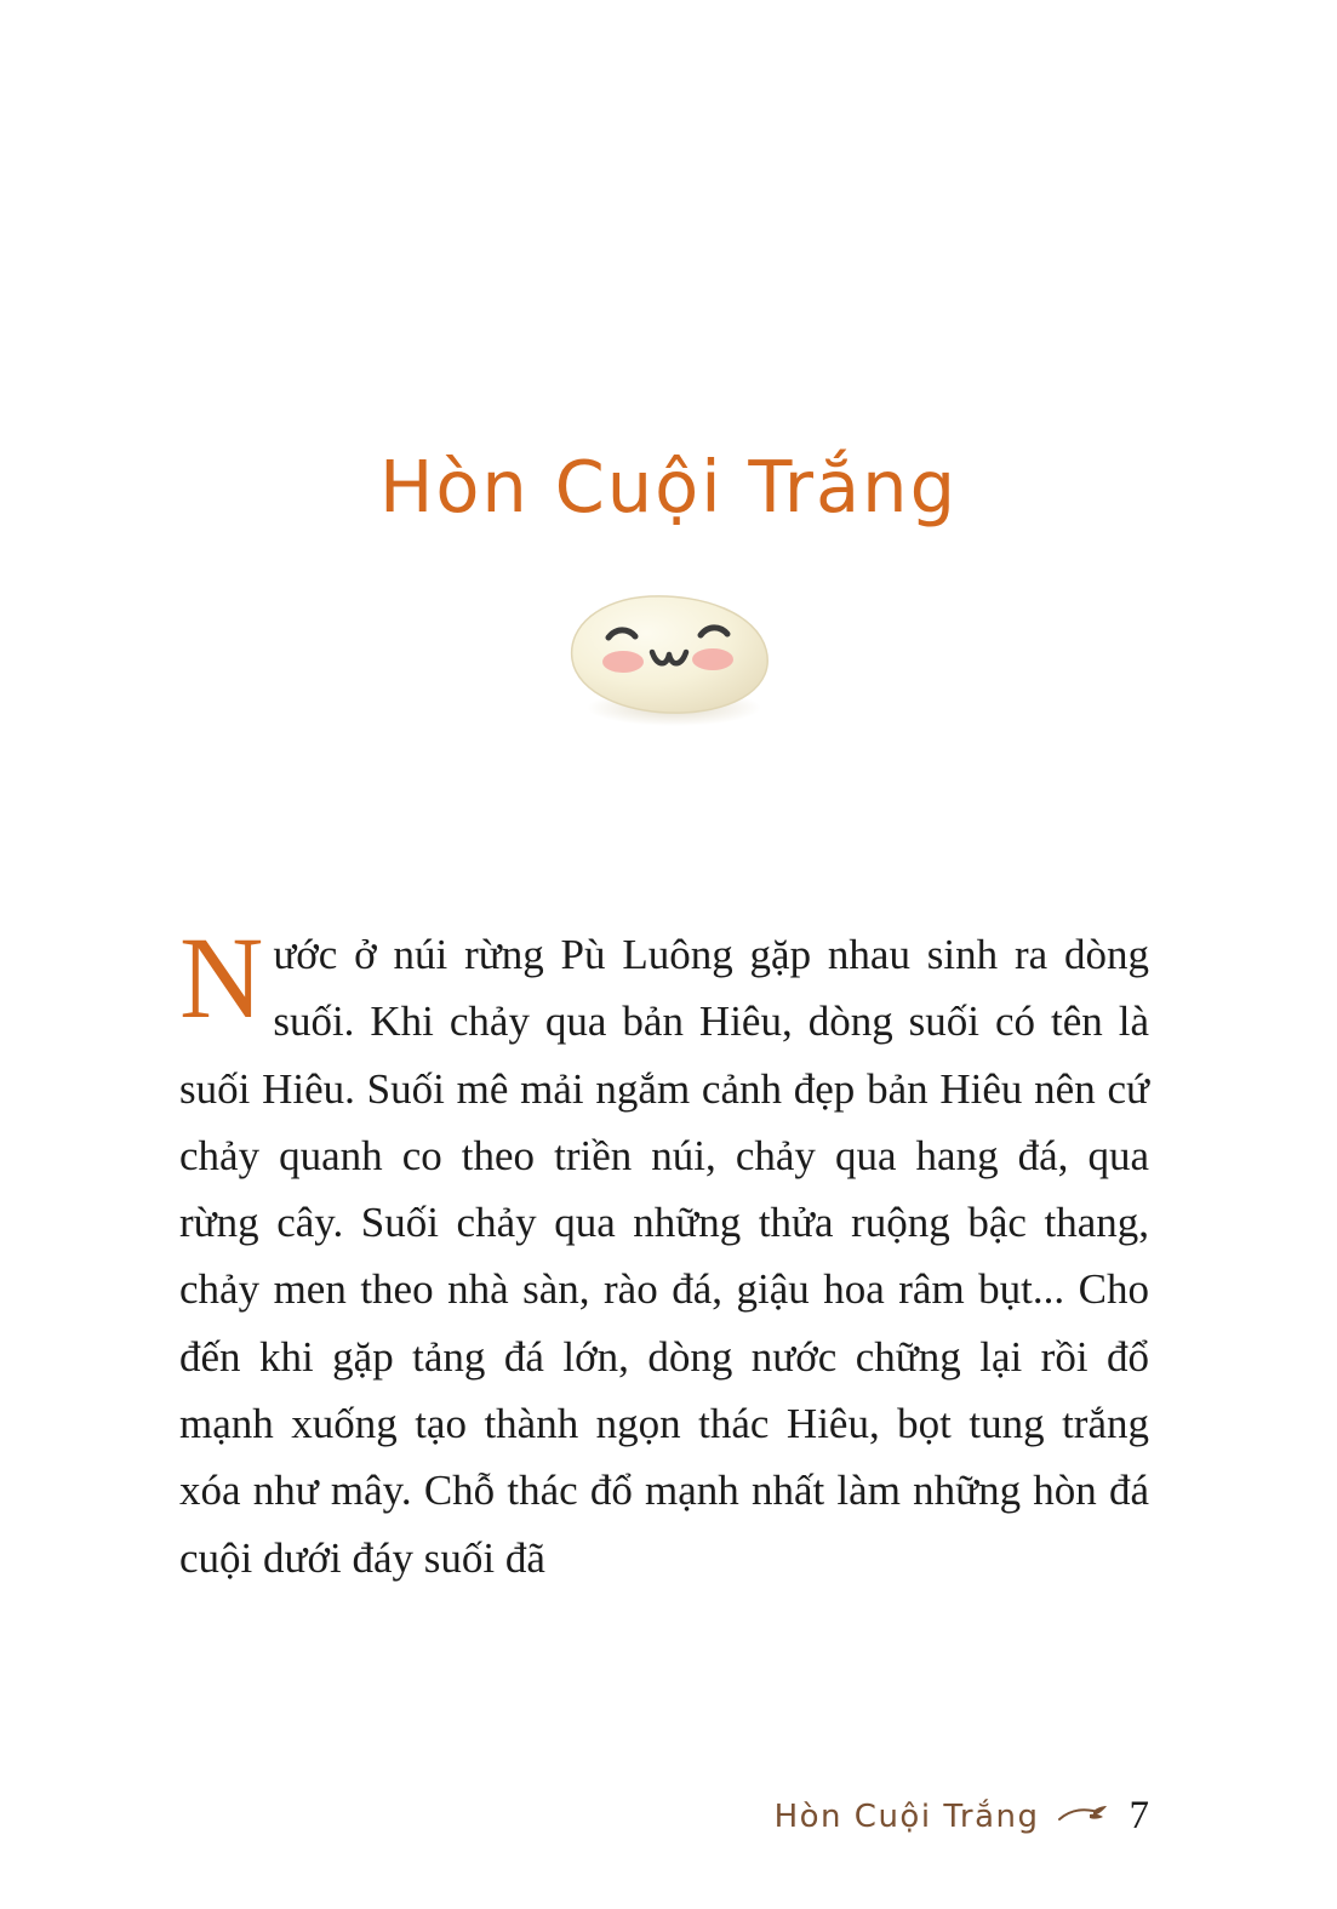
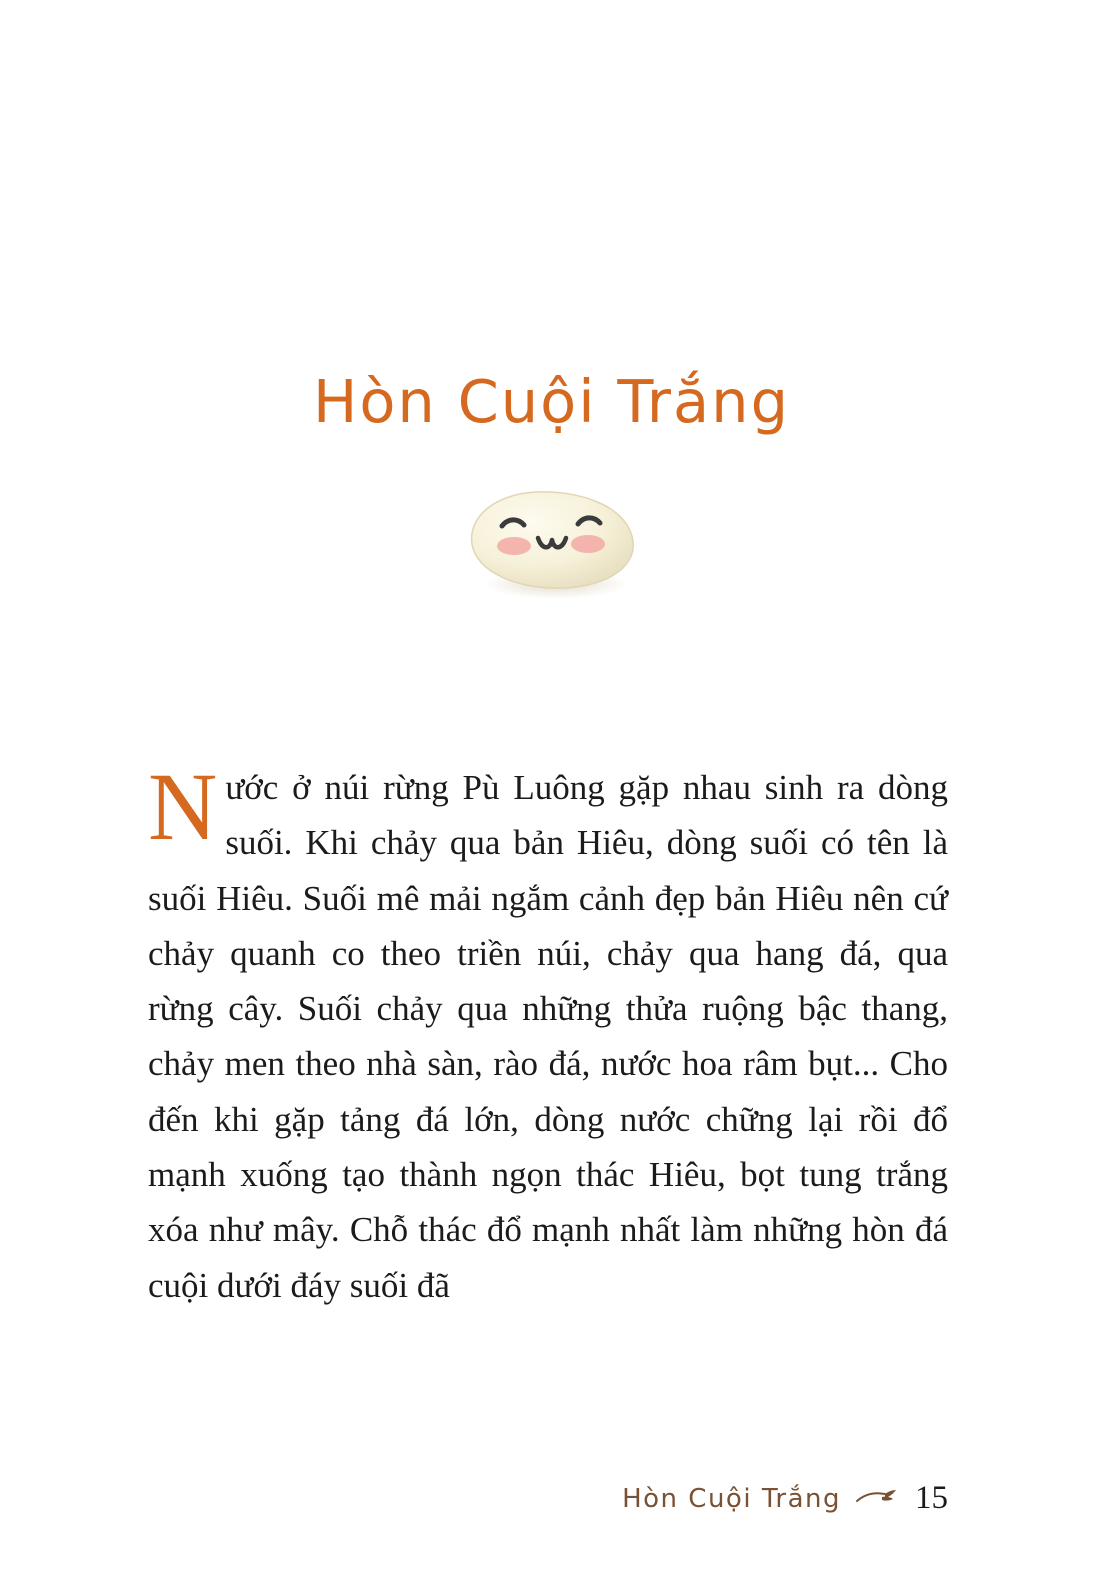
  Hòn Cuội Trắng
  N
- ước ở núi rừng Pù Luông gặp nhau sinh ra dòng suối. Khi chảy qua bản Hiêu, dòng suối có tên là suối Hiêu. Suối mê mải ngắm cảnh đẹp bản Hiêu nên cứ chảy quanh co theo triền núi, chảy qua hang đá, qua rừng cây. Suối chảy qua những thửa ruộng bậc thang, chảy men theo nhà sàn, rào đá, giậu hoa râm bụt... Cho đến khi gặp tảng đá lớn, dòng nước chững lại rồi đổ mạnh xuống tạo thành ngọn thác Hiêu, bọt tung trắng xóa như mây. Chỗ thác đổ mạnh nhất làm những hòn đá cuội dưới đáy suối đã
+ ước ở núi rừng Pù Luông gặp nhau sinh ra dòng suối. Khi chảy qua bản Hiêu, dòng suối có tên là suối Hiêu. Suối mê mải ngắm cảnh đẹp bản Hiêu nên cứ chảy quanh co theo triền núi, chảy qua hang đá, qua rừng cây. Suối chảy qua những thửa ruộng bậc thang, chảy men theo nhà sàn, rào đá, nước hoa râm bụt... Cho đến khi gặp tảng đá lớn, dòng nước chững lại rồi đổ mạnh xuống tạo thành ngọn thác Hiêu, bọt tung trắng xóa như mây. Chỗ thác đổ mạnh nhất làm những hòn đá cuội dưới đáy suối đã
  Hòn Cuội Trắng
- 7
+ 15
